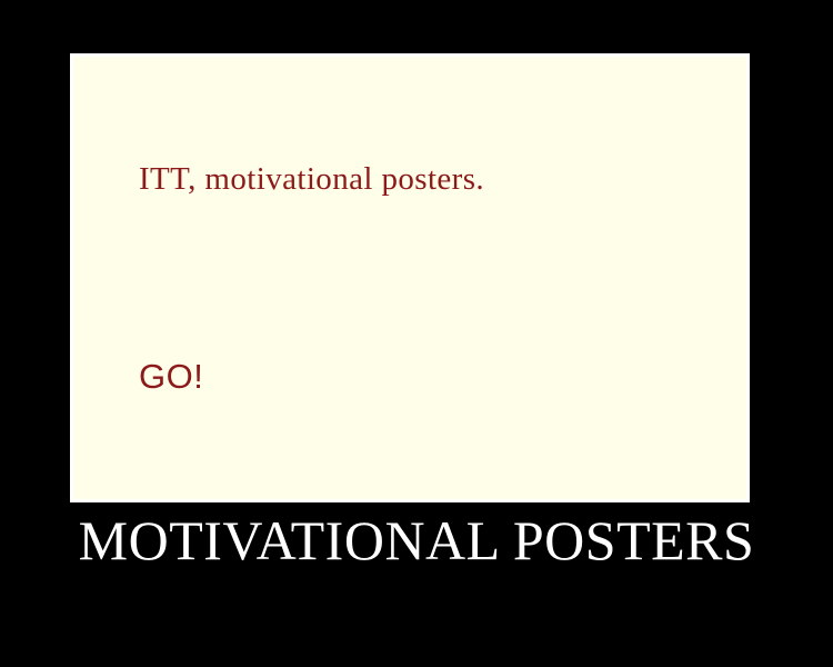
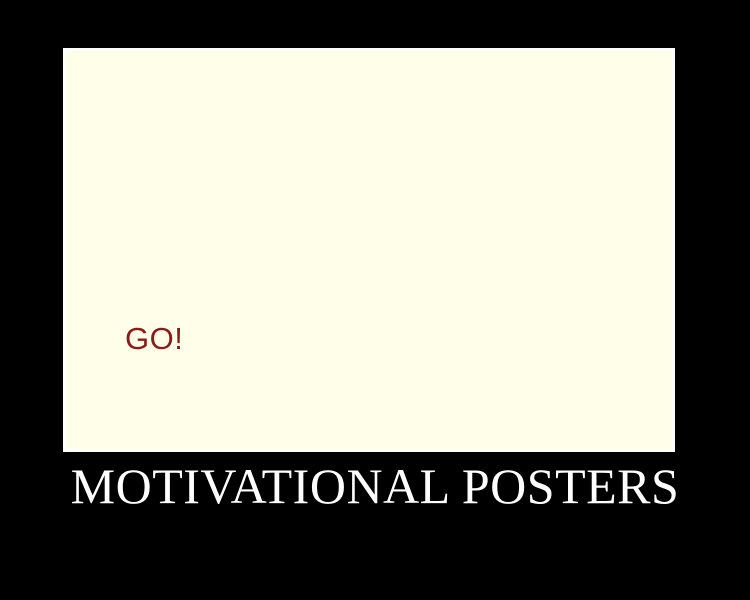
- ITT, motivational posters.
  GO!
  MOTIVATIONAL POSTERS
